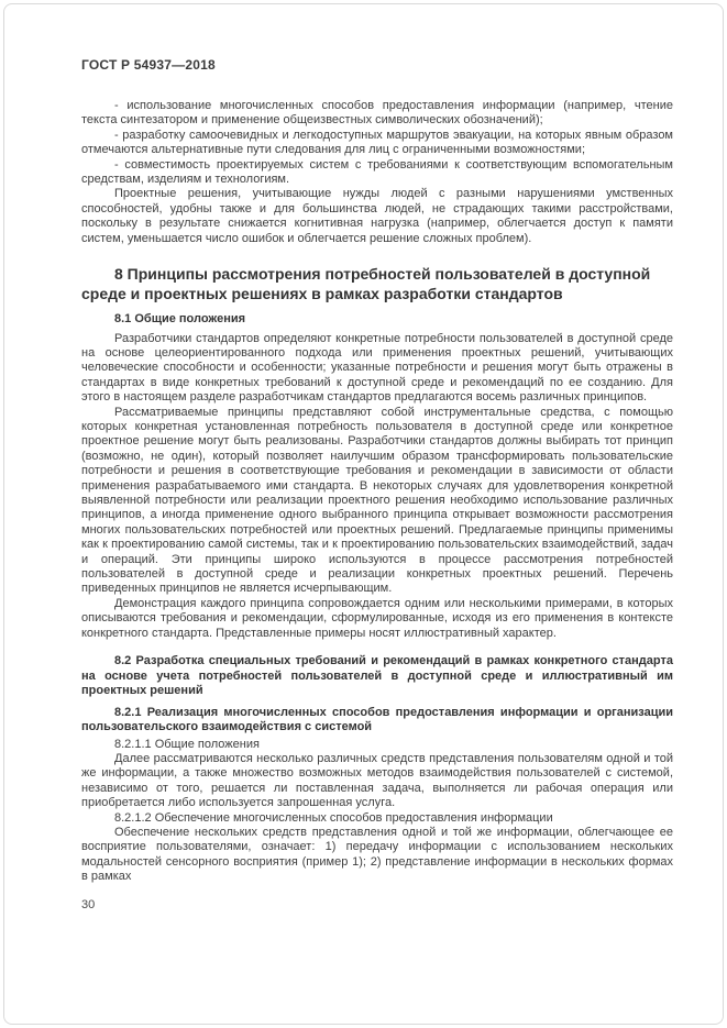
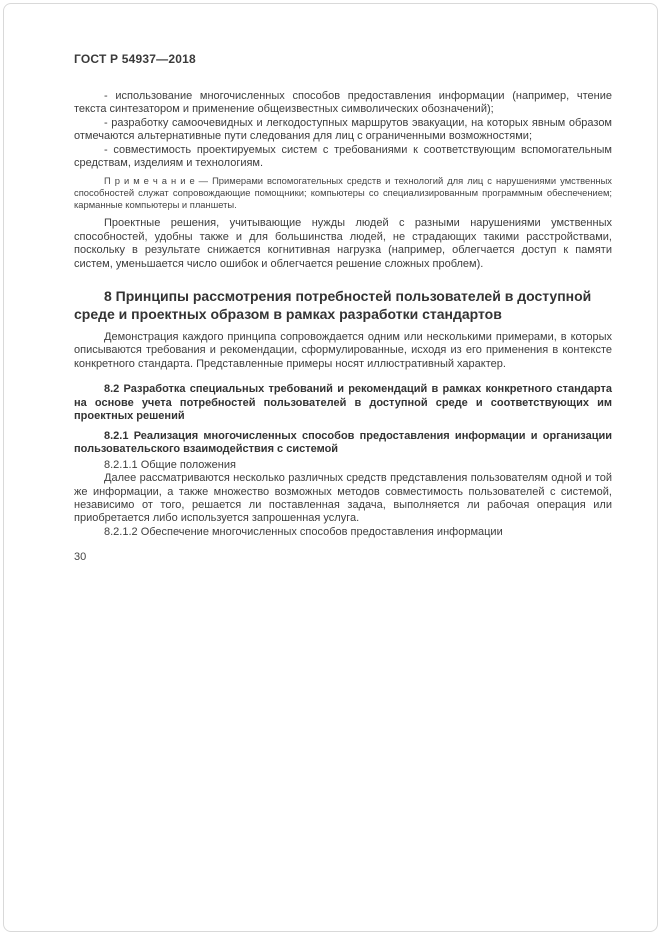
  ГОСТ Р 54937—2018
  - использование многочисленных способов предоставления информации (например, чтение текста синтезатором и применение общеизвестных символических обозначений);
  - разработку самоочевидных и легкодоступных маршрутов эвакуации, на которых явным образом отмечаются альтернативные пути следования для лиц с ограниченными возможностями;
  - совместимость проектируемых систем с требованиями к соответствующим вспомогательным средствам, изделиям и технологиям.
+ П р и м е ч а н и е — Примерами вспомогательных средств и технологий для лиц с нарушениями умственных способностей служат сопровождающие помощники; компьютеры со специализированным программным обеспечением; карманные компьютеры и планшеты.
  Проектные решения, учитывающие нужды людей с разными нарушениями умственных способностей, удобны также и для большинства людей, не страдающих такими расстройствами, поскольку в результате снижается когнитивная нагрузка (например, облегчается доступ к памяти систем, уменьшается число ошибок и облегчается решение сложных проблем).
- 8 Принципы рассмотрения потребностей пользователей в доступной среде и проектных решениях в рамках разработки стандартов
+ 8 Принципы рассмотрения потребностей пользователей в доступной среде и проектных образом в рамках разработки стандартов
- 8.1 Общие положения
- Разработчики стандартов определяют конкретные потребности пользователей в доступной среде на основе целеориентированного подхода или применения проектных решений, учитывающих человеческие способности и особенности; указанные потребности и решения могут быть отражены в стандартах в виде конкретных требований к доступной среде и рекомендаций по ее созданию. Для этого в настоящем разделе разработчикам стандартов предлагаются восемь различных принципов.
- Рассматриваемые принципы представляют собой инструментальные средства, с помощью которых конкретная установленная потребность пользователя в доступной среде или конкретное проектное решение могут быть реализованы. Разработчики стандартов должны выбирать тот принцип (возможно, не один), который позволяет наилучшим образом трансформировать пользовательские потребности и решения в соответствующие требования и рекомендации в зависимости от области применения разрабатываемого ими стандарта. В некоторых случаях для удовлетворения конкретной выявленной потребности или реализации проектного решения необходимо использование различных принципов, а иногда применение одного выбранного принципа открывает возможности рассмотрения многих пользовательских потребностей или проектных решений. Предлагаемые принципы применимы как к проектированию самой системы, так и к проектированию пользовательских взаимодействий, задач и операций. Эти принципы широко используются в процессе рассмотрения потребностей пользователей в доступной среде и реализации конкретных проектных решений. Перечень приведенных принципов не является исчерпывающим.
  Демонстрация каждого принципа сопровождается одним или несколькими примерами, в которых описываются требования и рекомендации, сформулированные, исходя из его применения в контексте конкретного стандарта. Представленные примеры носят иллюстративный характер.
- 8.2 Разработка специальных требований и рекомендаций в рамках конкретного стандарта на основе учета потребностей пользователей в доступной среде и иллюстративный им проектных решений
+ 8.2 Разработка специальных требований и рекомендаций в рамках конкретного стандарта на основе учета потребностей пользователей в доступной среде и соответствующих им проектных решений
  8.2.1 Реализация многочисленных способов предоставления информации и организации пользовательского взаимодействия с системой
  8.2.1.1 Общие положения
- Далее рассматриваются несколько различных средств представления пользователям одной и той же информации, а также множество возможных методов взаимодействия пользователей с системой, независимо от того, решается ли поставленная задача, выполняется ли рабочая операция или приобретается либо используется запрошенная услуга.
+ Далее рассматриваются несколько различных средств представления пользователям одной и той же информации, а также множество возможных методов совместимость пользователей с системой, независимо от того, решается ли поставленная задача, выполняется ли рабочая операция или приобретается либо используется запрошенная услуга.
  8.2.1.2 Обеспечение многочисленных способов предоставления информации
- Обеспечение нескольких средств представления одной и той же информации, облегчающее ее восприятие пользователями, означает: 1) передачу информации с использованием нескольких модальностей сенсорного восприятия (пример 1); 2) представление информации в нескольких формах в рамках
  30
